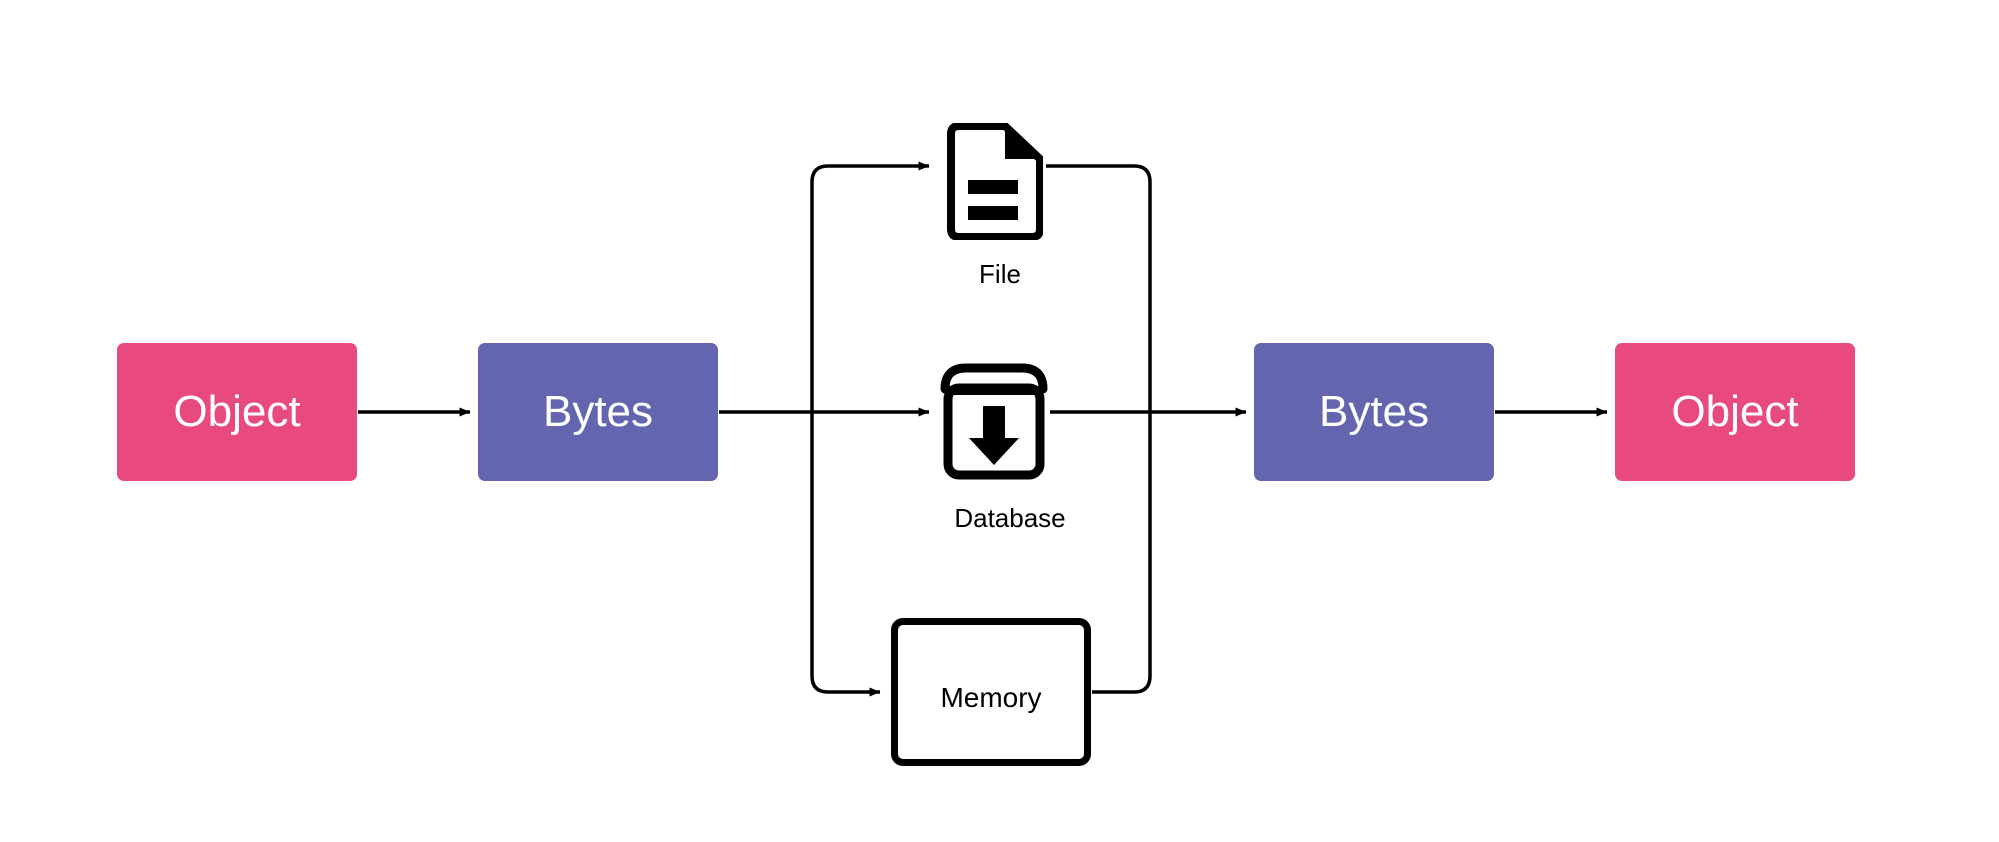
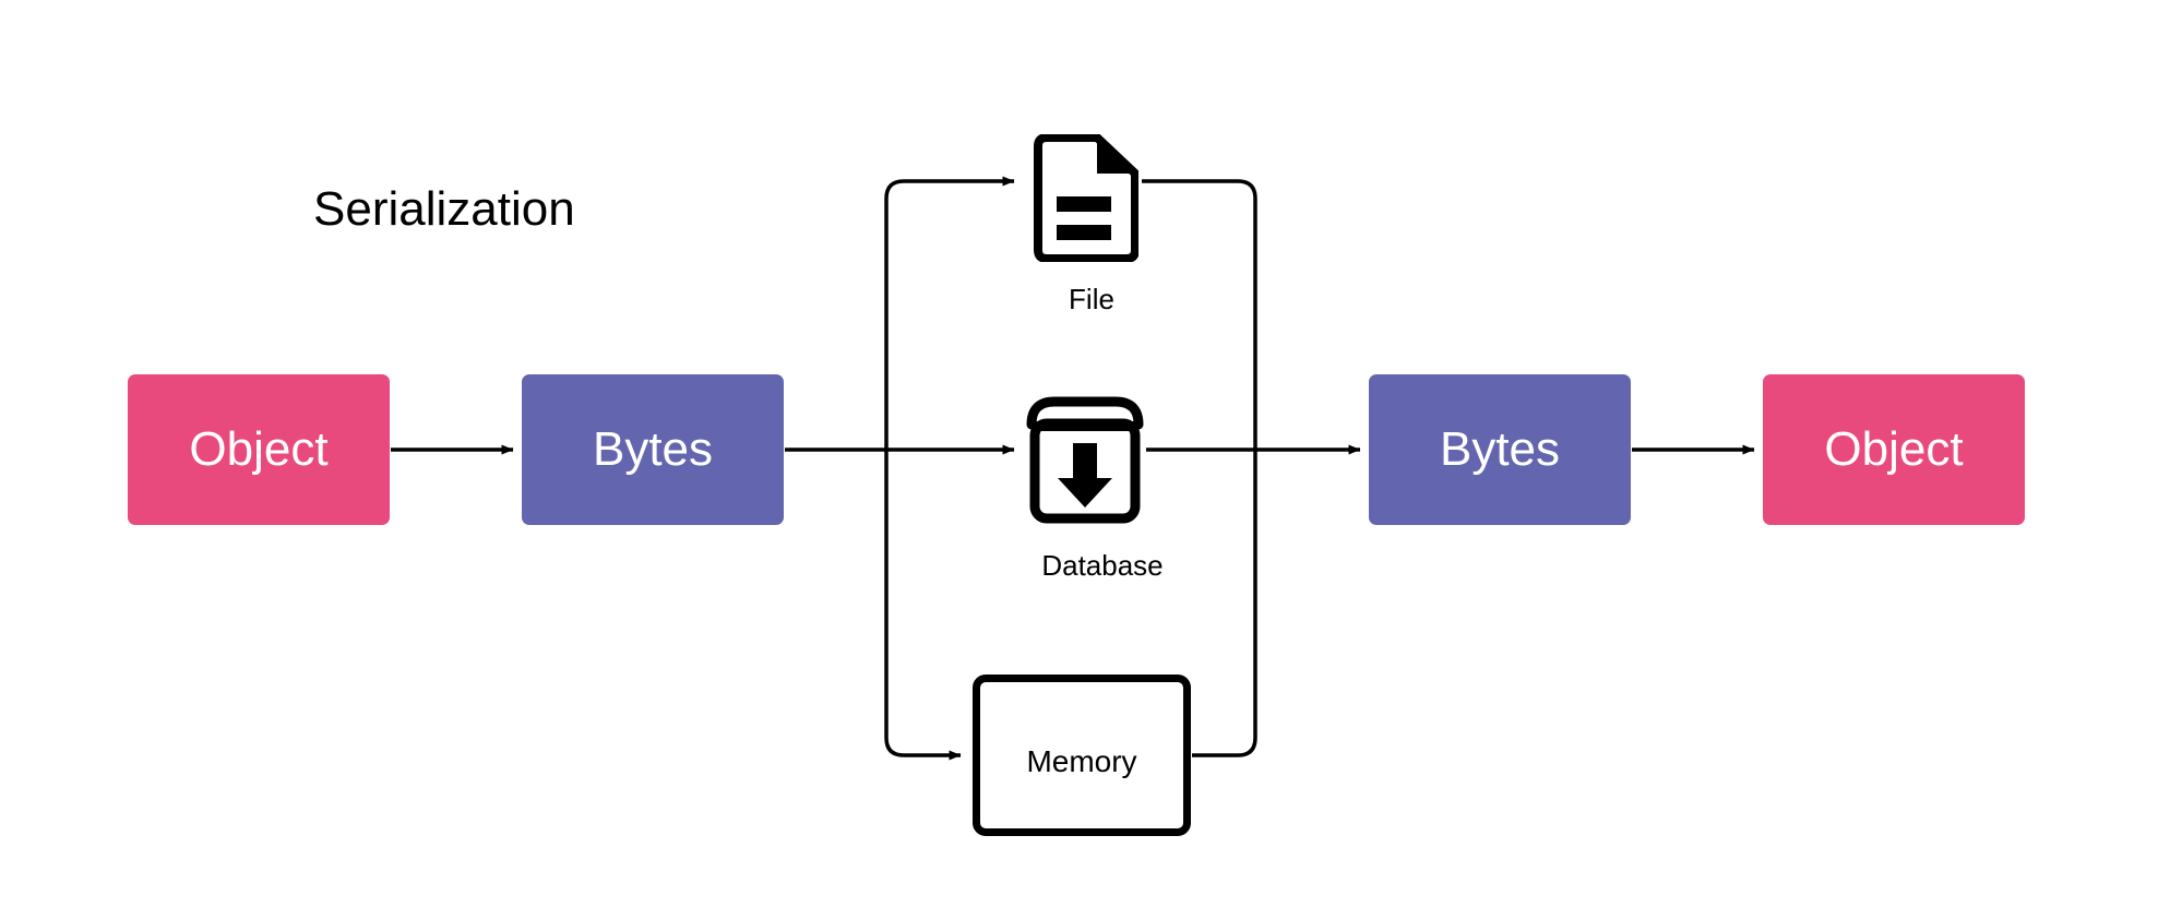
+ Serialization
  Object
  Bytes
  Bytes
  Object
  File
  Database
  Memory
